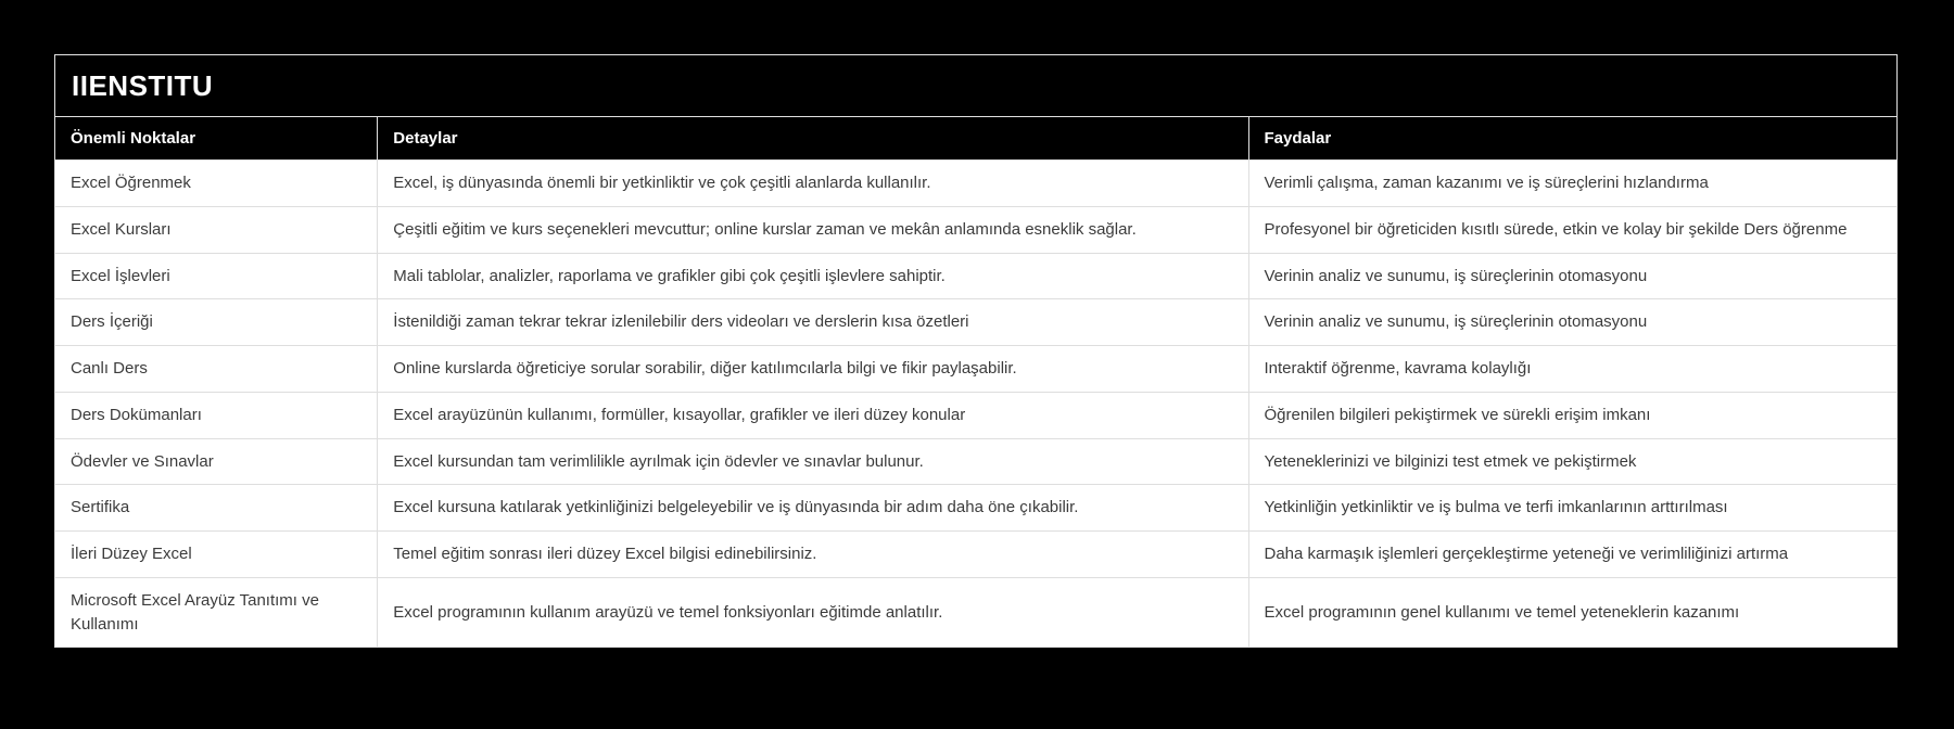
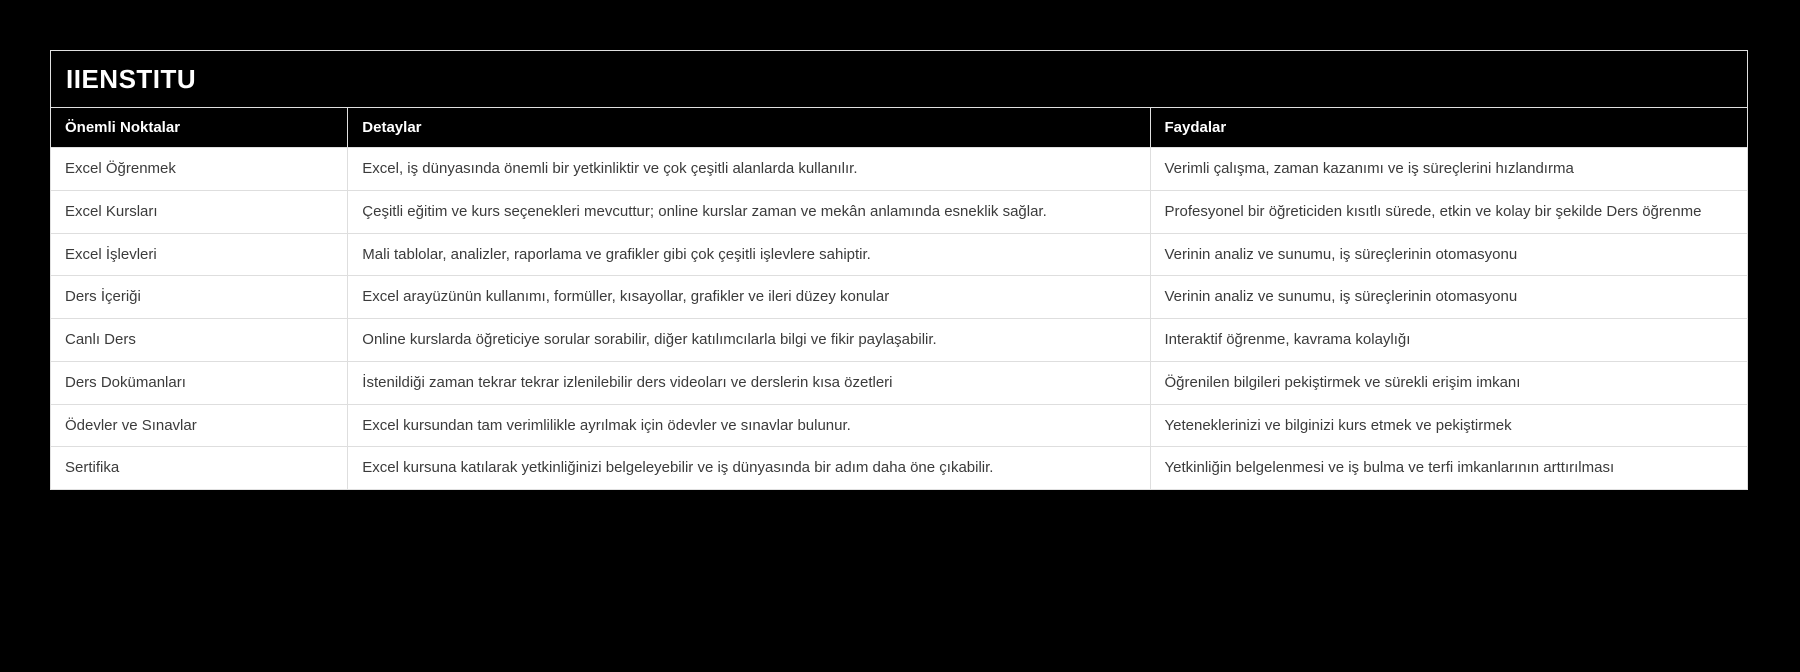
  IIENSTITU
  Önemli Noktalar	Detaylar	Faydalar
  Excel Öğrenmek	Excel, iş dünyasında önemli bir yetkinliktir ve çok çeşitli alanlarda kullanılır.	Verimli çalışma, zaman kazanımı ve iş süreçlerini hızlandırma
  Excel Kursları	Çeşitli eğitim ve kurs seçenekleri mevcuttur; online kurslar zaman ve mekân anlamında esneklik sağlar.	Profesyonel bir öğreticiden kısıtlı sürede, etkin ve kolay bir şekilde Ders öğrenme
  Excel İşlevleri	Mali tablolar, analizler, raporlama ve grafikler gibi çok çeşitli işlevlere sahiptir.	Verinin analiz ve sunumu, iş süreçlerinin otomasyonu
- Ders İçeriği	İstenildiği zaman tekrar tekrar izlenilebilir ders videoları ve derslerin kısa özetleri	Verinin analiz ve sunumu, iş süreçlerinin otomasyonu
+ Ders İçeriği	Excel arayüzünün kullanımı, formüller, kısayollar, grafikler ve ileri düzey konular	Verinin analiz ve sunumu, iş süreçlerinin otomasyonu
  Canlı Ders	Online kurslarda öğreticiye sorular sorabilir, diğer katılımcılarla bilgi ve fikir paylaşabilir.	Interaktif öğrenme, kavrama kolaylığı
- Ders Dokümanları	Excel arayüzünün kullanımı, formüller, kısayollar, grafikler ve ileri düzey konular	Öğrenilen bilgileri pekiştirmek ve sürekli erişim imkanı
+ Ders Dokümanları	İstenildiği zaman tekrar tekrar izlenilebilir ders videoları ve derslerin kısa özetleri	Öğrenilen bilgileri pekiştirmek ve sürekli erişim imkanı
- Ödevler ve Sınavlar	Excel kursundan tam verimlilikle ayrılmak için ödevler ve sınavlar bulunur.	Yeteneklerinizi ve bilginizi test etmek ve pekiştirmek
+ Ödevler ve Sınavlar	Excel kursundan tam verimlilikle ayrılmak için ödevler ve sınavlar bulunur.	Yeteneklerinizi ve bilginizi kurs etmek ve pekiştirmek
- Sertifika	Excel kursuna katılarak yetkinliğinizi belgeleyebilir ve iş dünyasında bir adım daha öne çıkabilir.	Yetkinliğin yetkinliktir ve iş bulma ve terfi imkanlarının arttırılması
+ Sertifika	Excel kursuna katılarak yetkinliğinizi belgeleyebilir ve iş dünyasında bir adım daha öne çıkabilir.	Yetkinliğin belgelenmesi ve iş bulma ve terfi imkanlarının arttırılması
- İleri Düzey Excel	Temel eğitim sonrası ileri düzey Excel bilgisi edinebilirsiniz.	Daha karmaşık işlemleri gerçekleştirme yeteneği ve verimliliğinizi artırma
- Microsoft Excel Arayüz Tanıtımı ve Kullanımı	Excel programının kullanım arayüzü ve temel fonksiyonları eğitimde anlatılır.	Excel programının genel kullanımı ve temel yeteneklerin kazanımı
